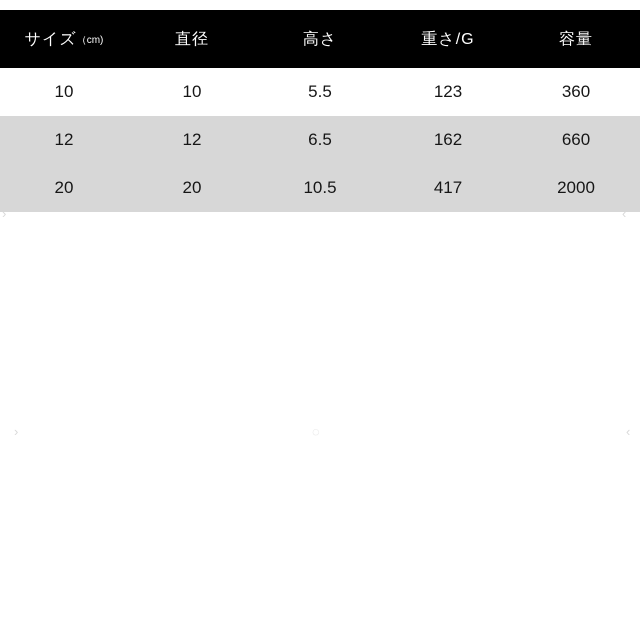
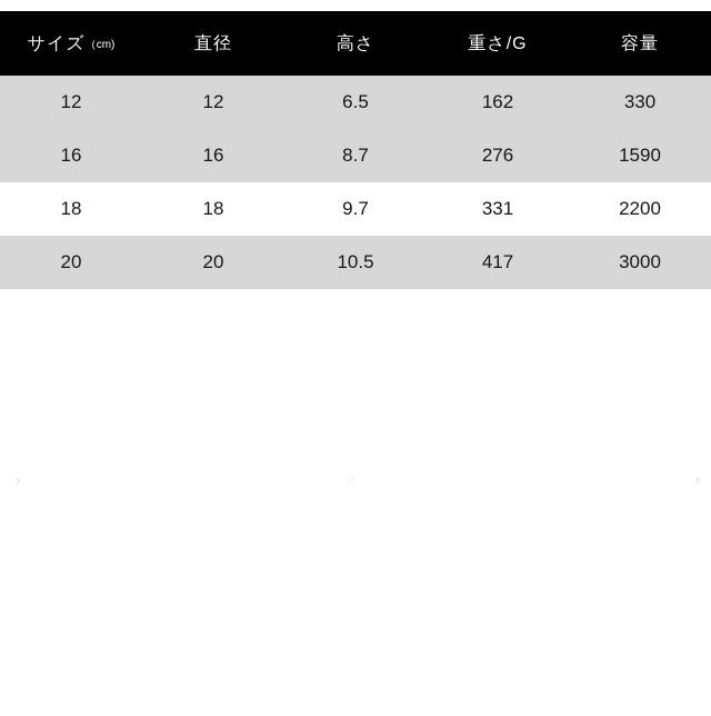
  サイズ（cm)	直径	高さ	重さ/G	容量
- 10	10	5.5	123	360
- 12	12	6.5	162	660
+ 12	12	6.5	162	330
+ 16	16	8.7	276	1590
+ 18	18	9.7	331	2200
- 20	20	10.5	417	2000
+ 20	20	10.5	417	3000
  ›
  ‹
  ›
  ‹
